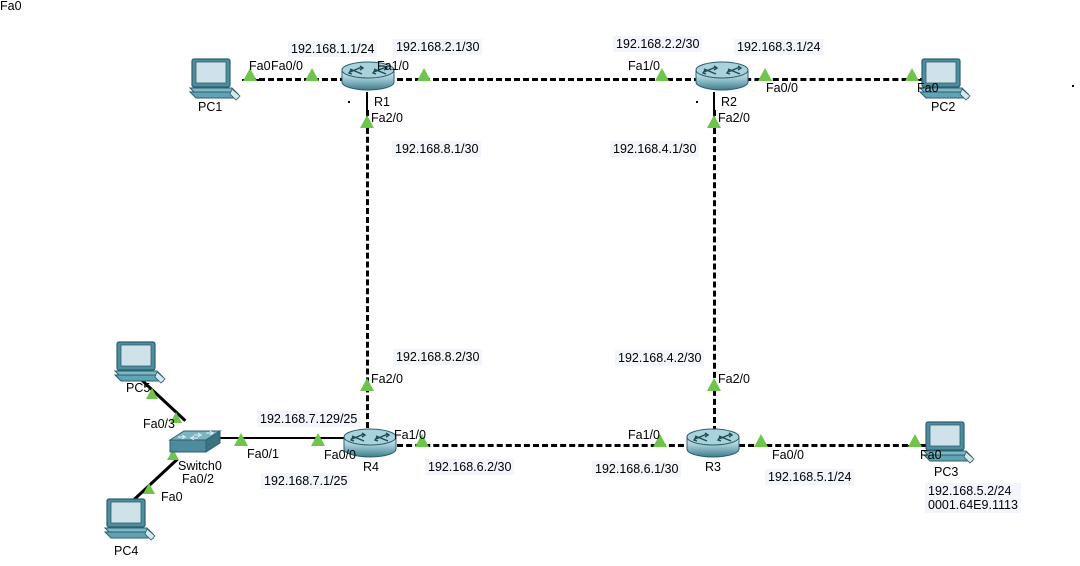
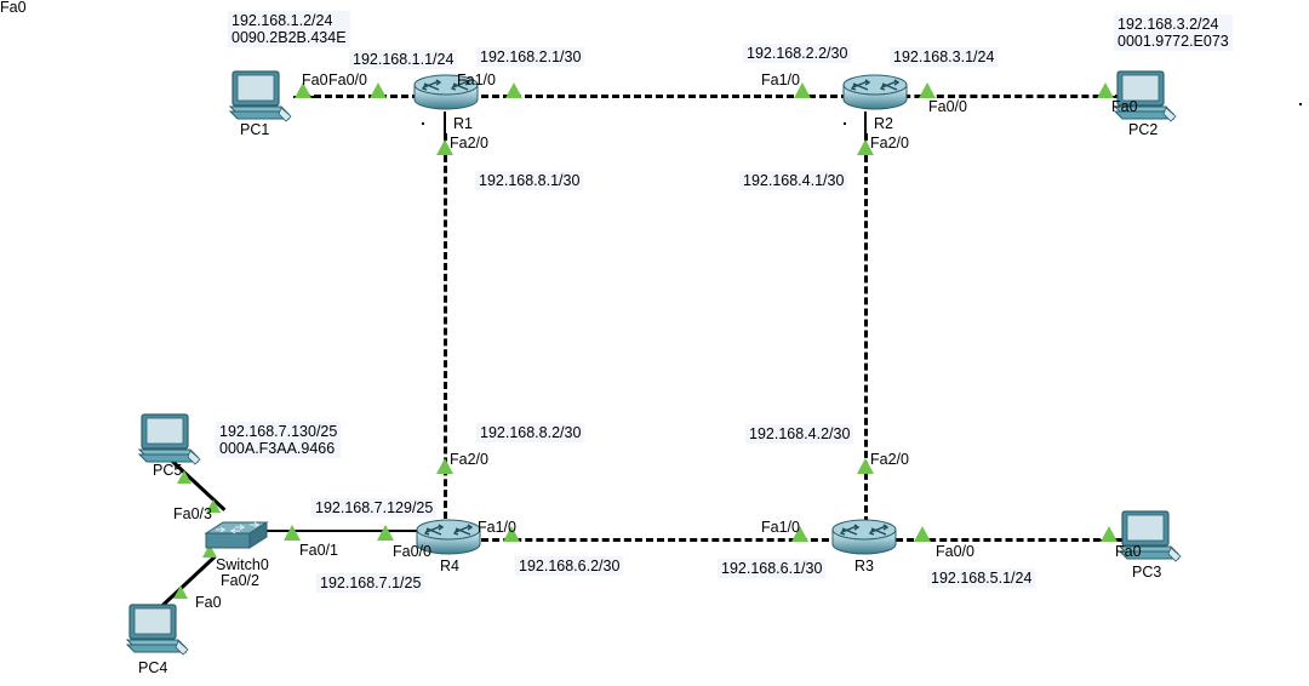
+ 192.168.1.2/24
+ 0090.2B2B.434E
  192.168.1.1/24
  192.168.2.1/30
  192.168.2.2/30
  192.168.3.1/24
+ 192.168.3.2/24
+ 0001.9772.E073
  192.168.8.1/30
  192.168.4.1/30
  192.168.8.2/30
  192.168.4.2/30
+ 192.168.7.130/25
+ 000A.F3AA.9466
  192.168.7.129/25
  192.168.7.1/25
  192.168.6.2/30
  192.168.6.1/30
  192.168.5.1/24
- 192.168.5.2/24
- 0001.64E9.1113
  Fa0
  Fa0/0
  Fa1/0
  Fa2/0
  Fa1/0
  Fa0/0
  Fa2/0
  Fa0
  Fa2/0
  Fa0/0
  Fa1/0
  Fa2/0
  Fa1/0
  Fa0/0
  Fa0
  Fa0
  Fa0/3
  Fa0/1
  Fa0/2
  Fa0
  PC1
  PC2
  PC3
  PC4
  PC5
  R1
  R2
  R3
  R4
  Switch0
